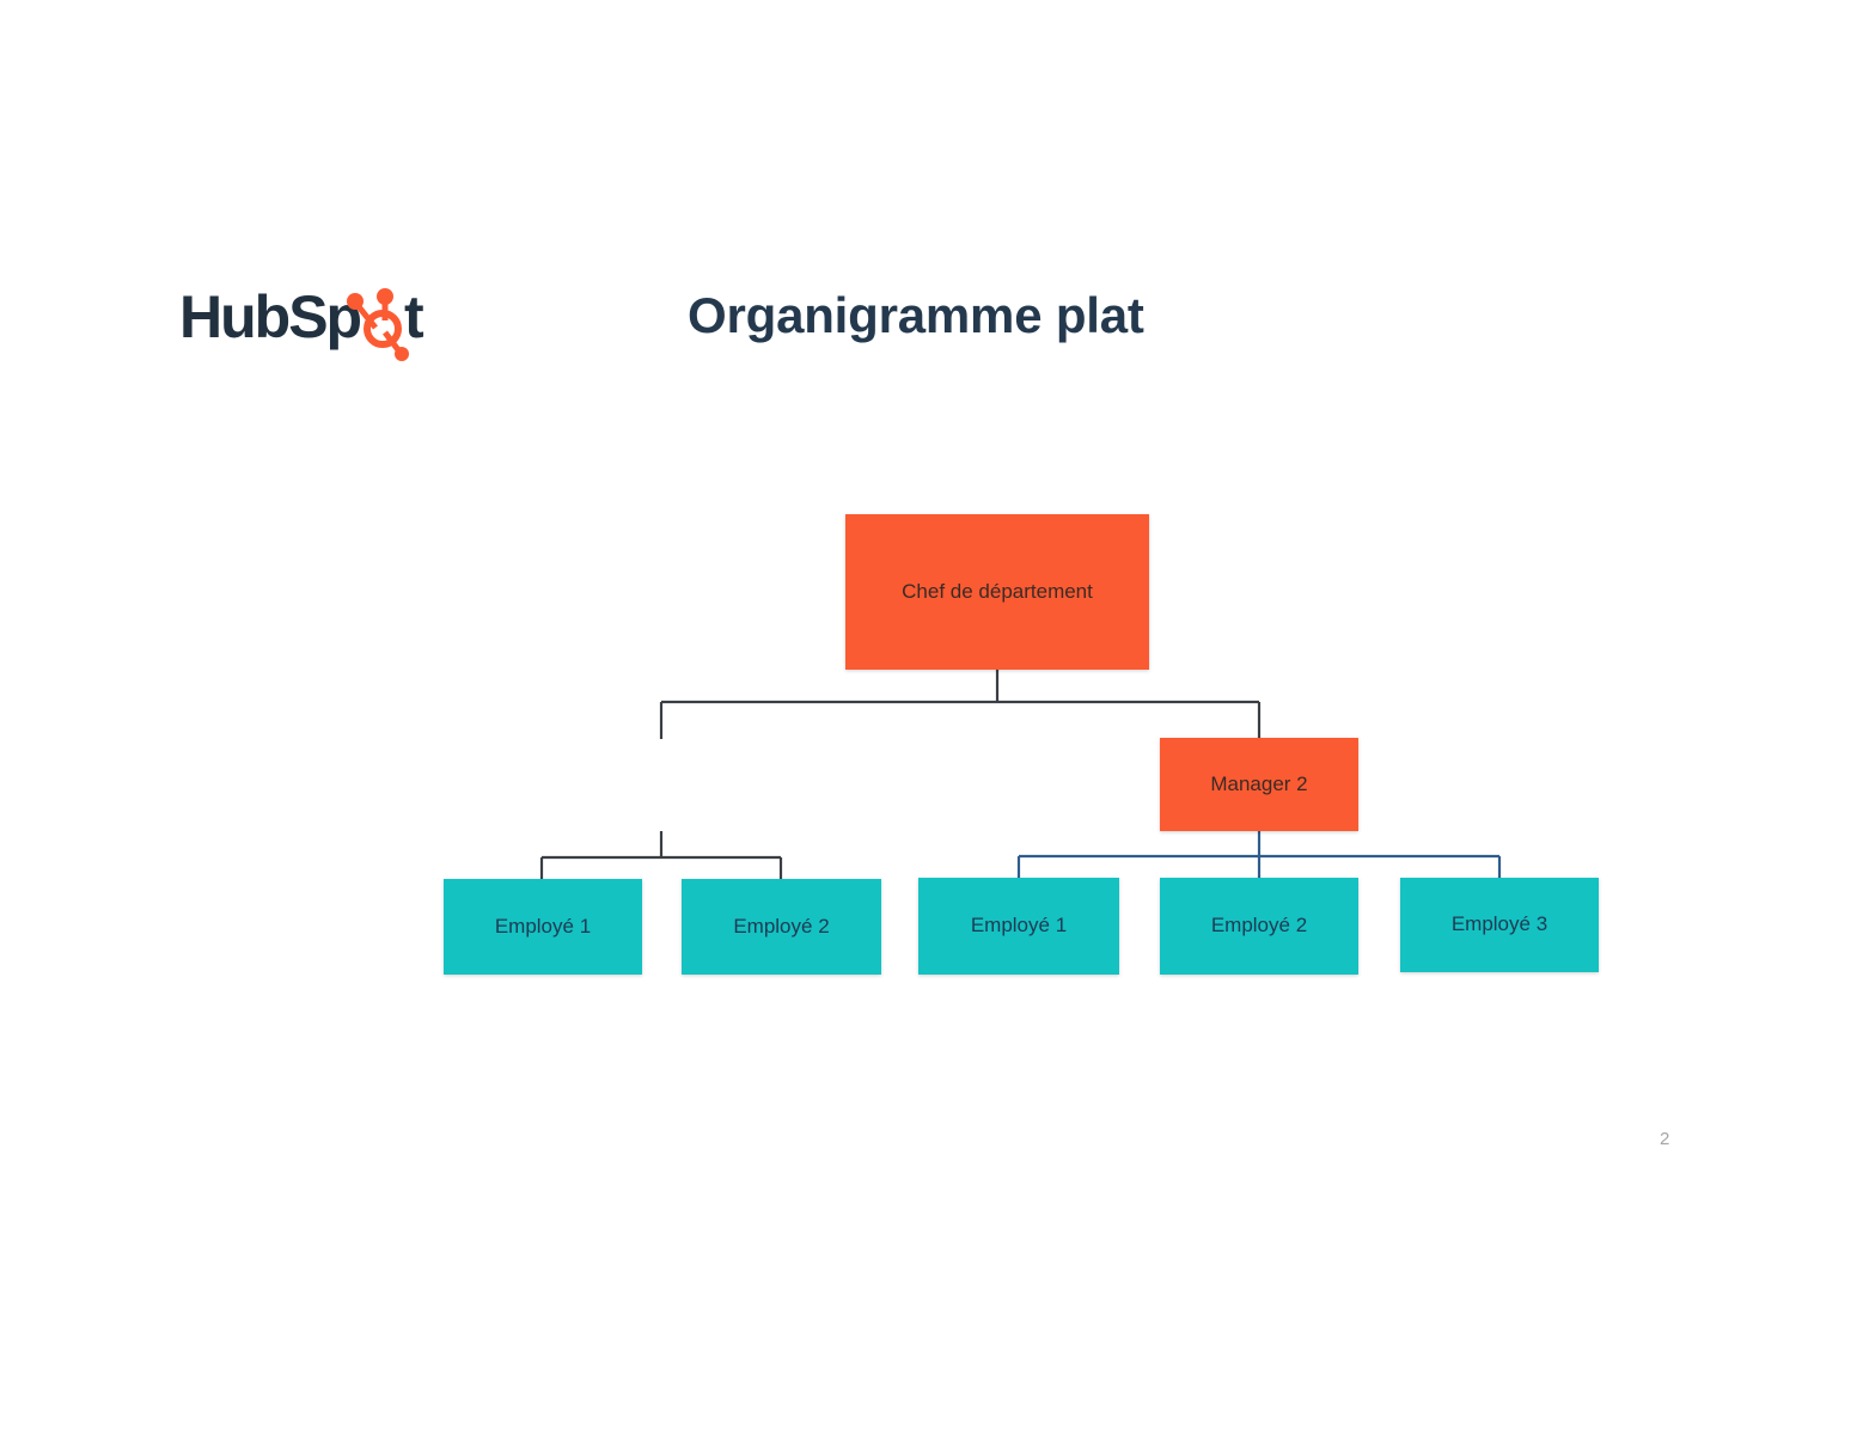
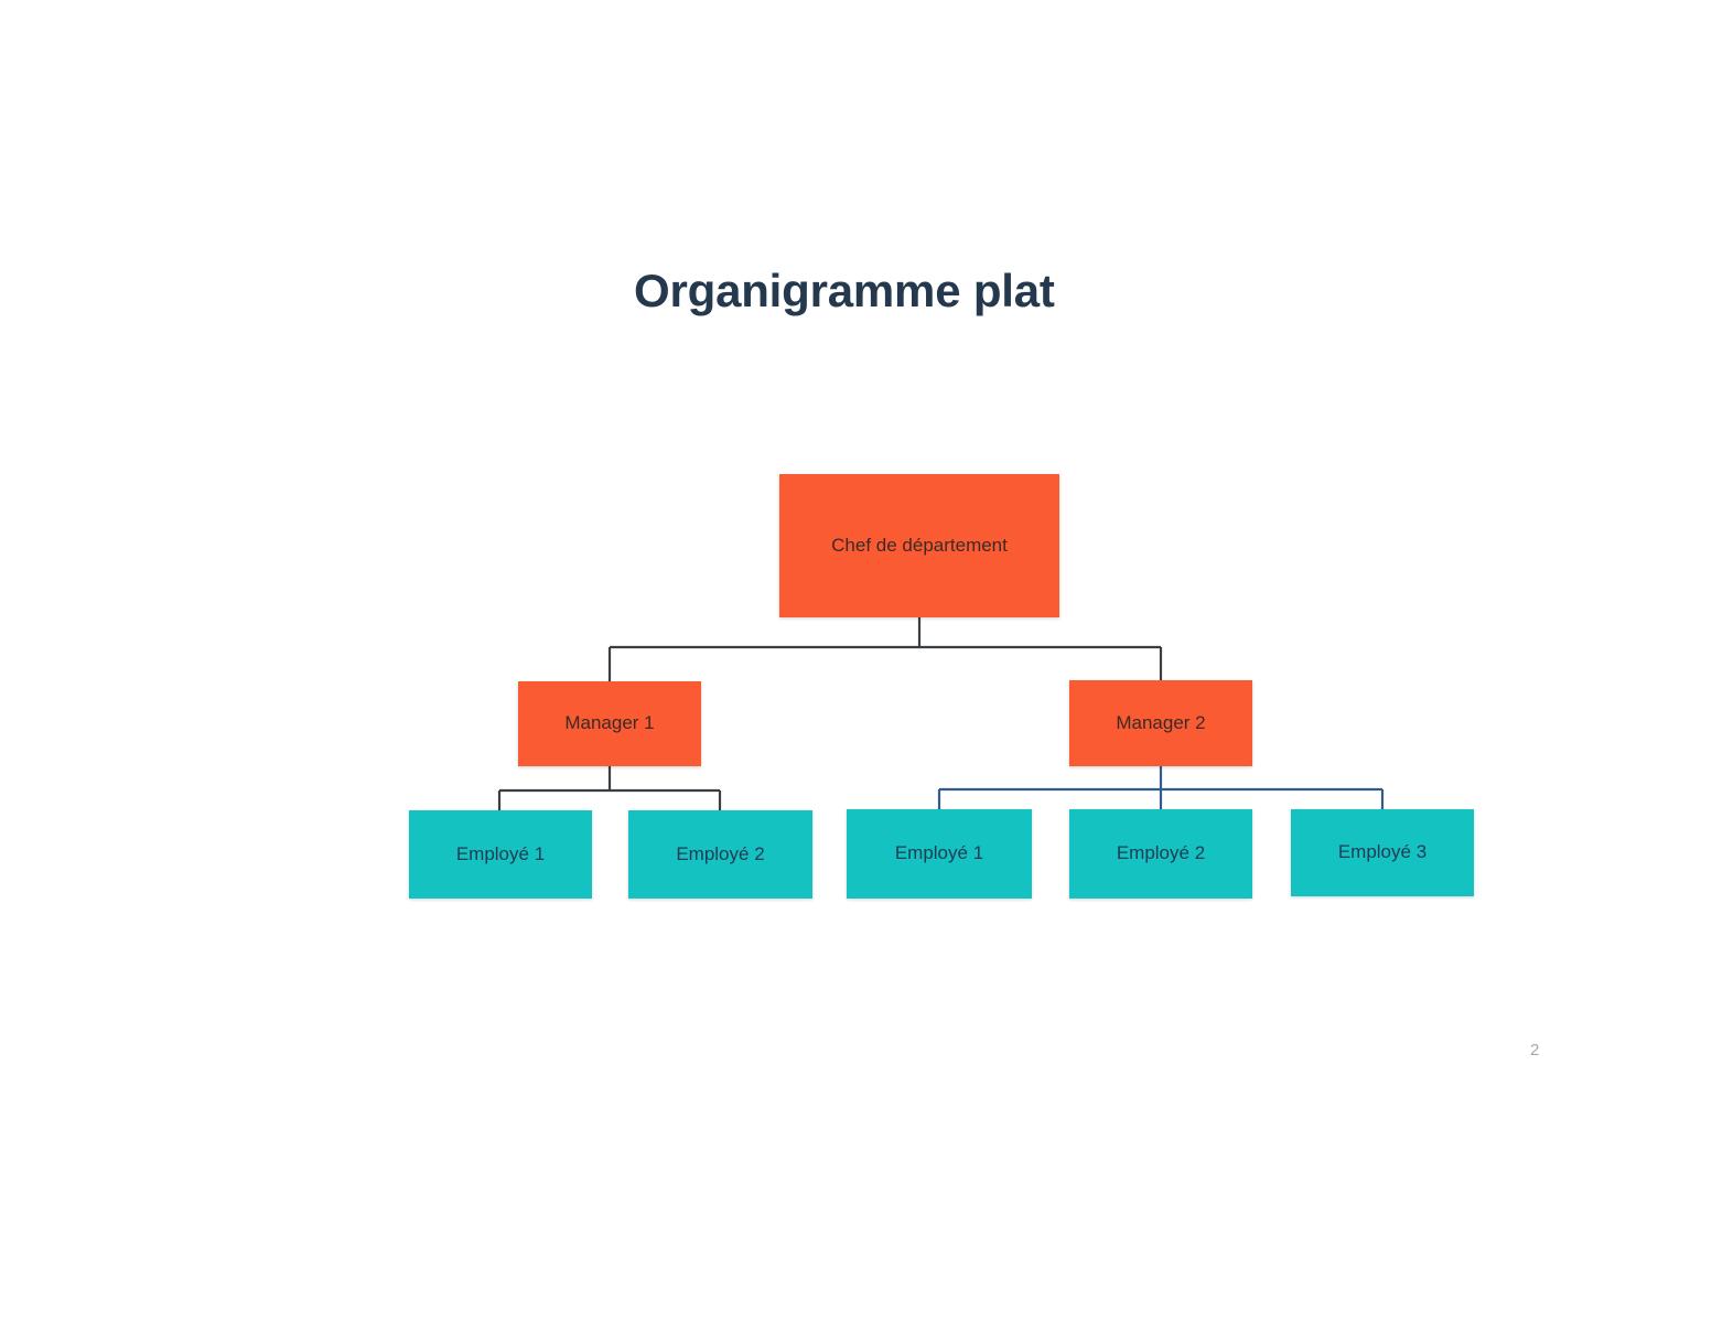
- HubSp
- t
  Organigramme plat
  Chef de département
+ Manager 1
  Manager 2
  Employé 1
  Employé 2
  Employé 1
  Employé 2
  Employé 3
  2
